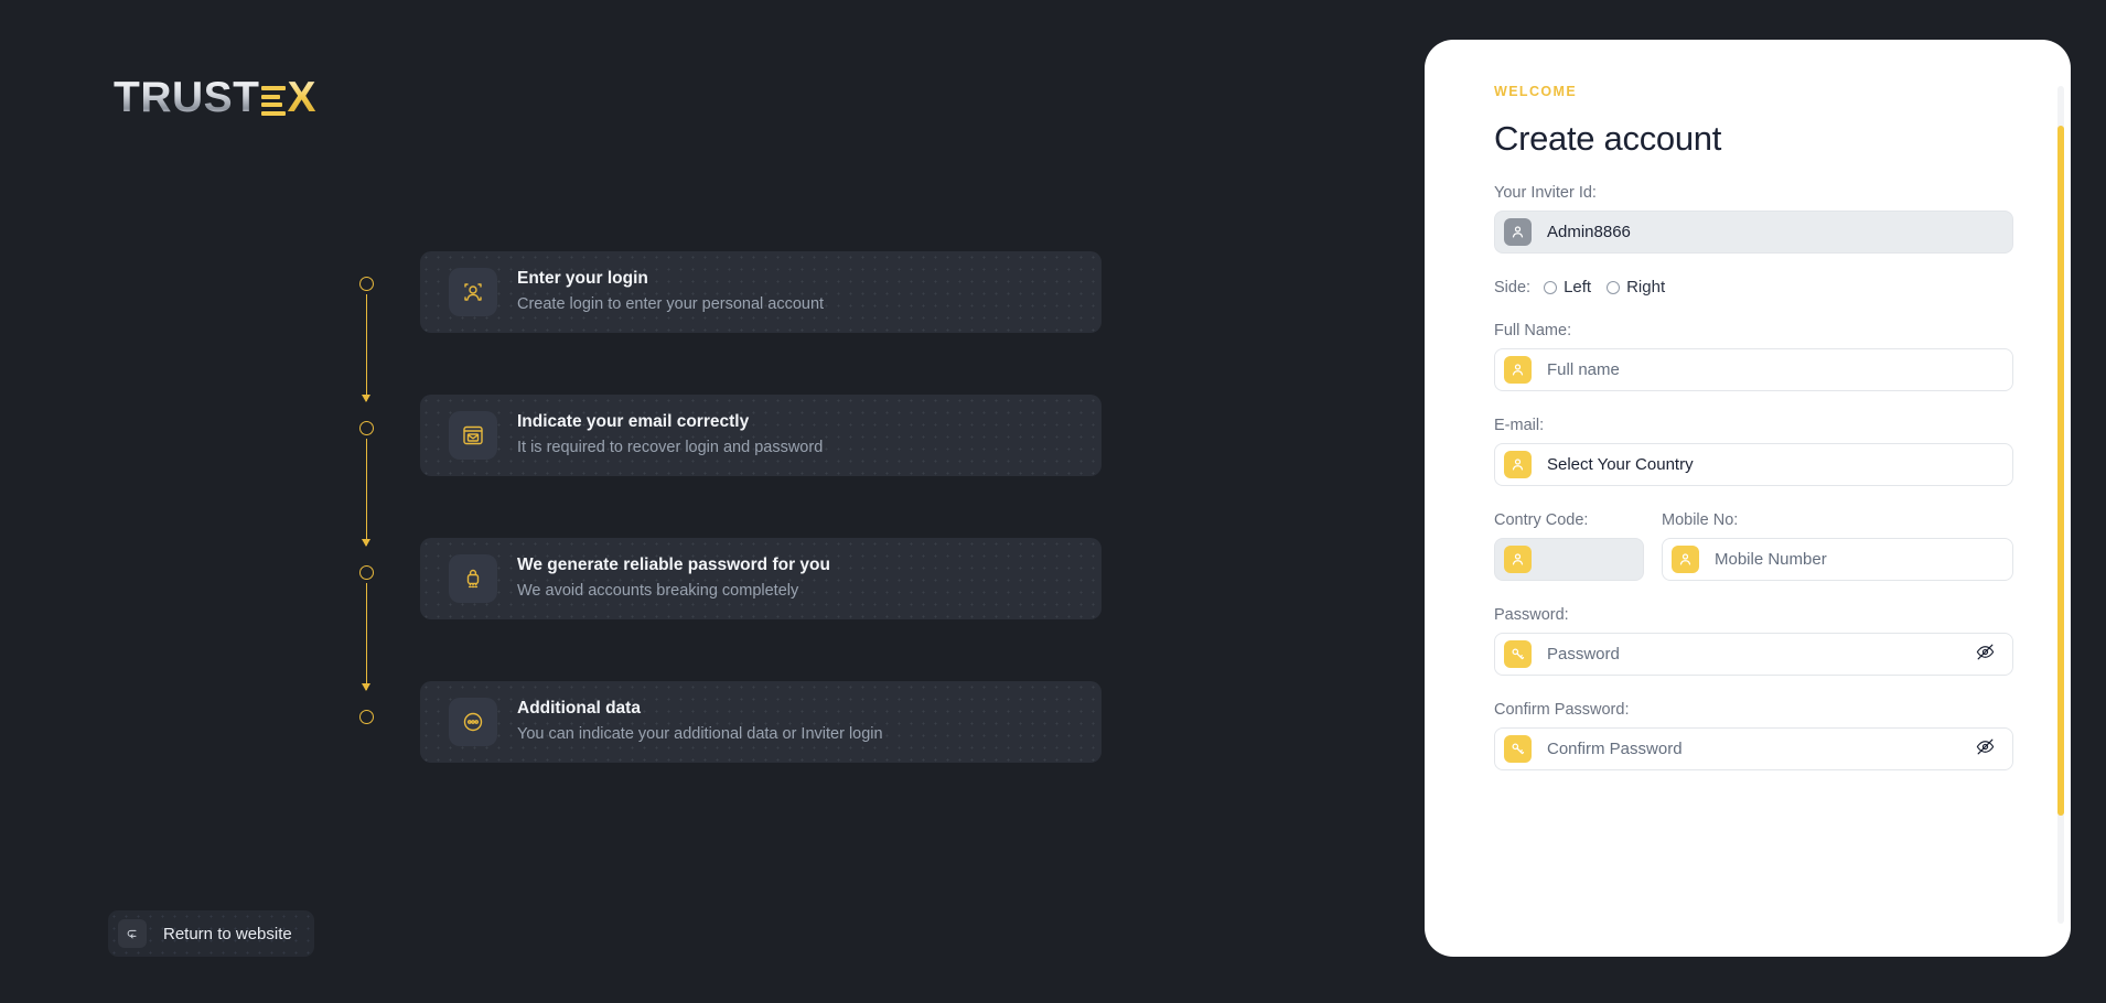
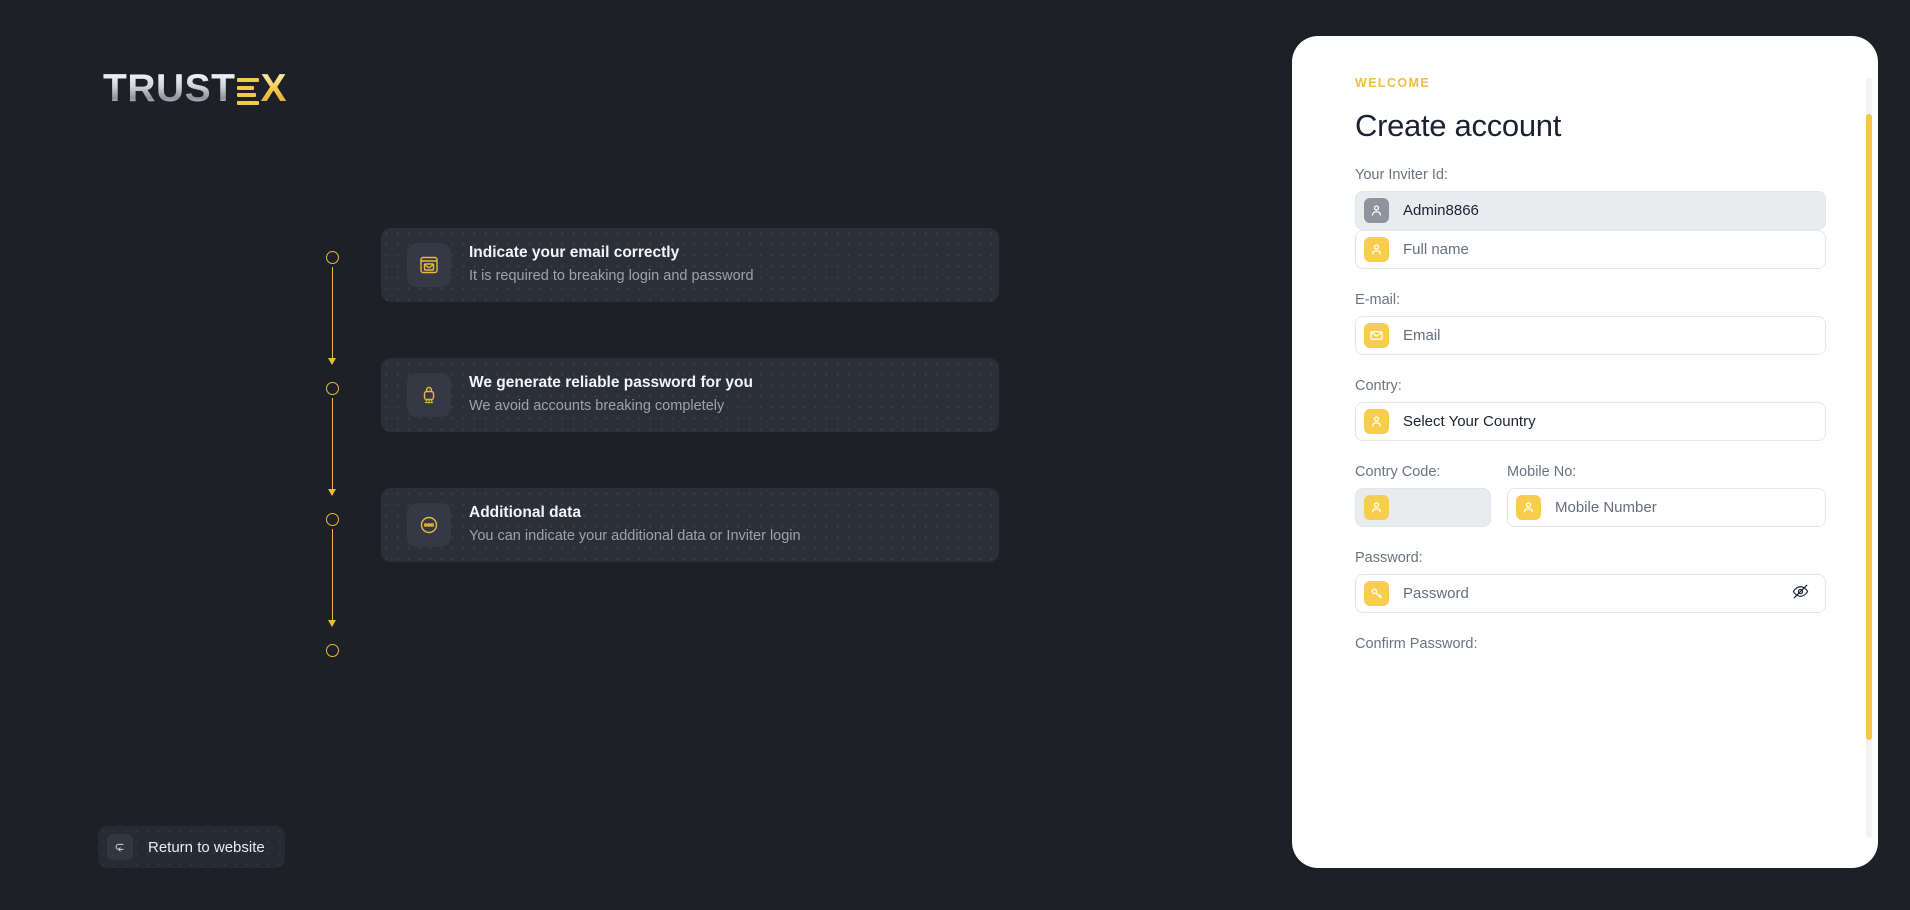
  TRUST
  X
- Enter your login
- Create login to enter your personal account
  Indicate your email correctly
- It is required to recover login and password
+ It is required to breaking login and password
  We generate reliable password for you
  We avoid accounts breaking completely
  Additional data
  You can indicate your additional data or Inviter login
  Return to website
  WELCOME
  Create account
  Your Inviter Id:
  Admin8866
- Side:
- Left
- Right
- Full Name:
  Full name
  E-mail:
+ Email
+ Contry:
  Select Your Country
  Contry Code:
  Mobile No:
  Mobile Number
  Password:
  Password
  Confirm Password:
- Confirm Password
